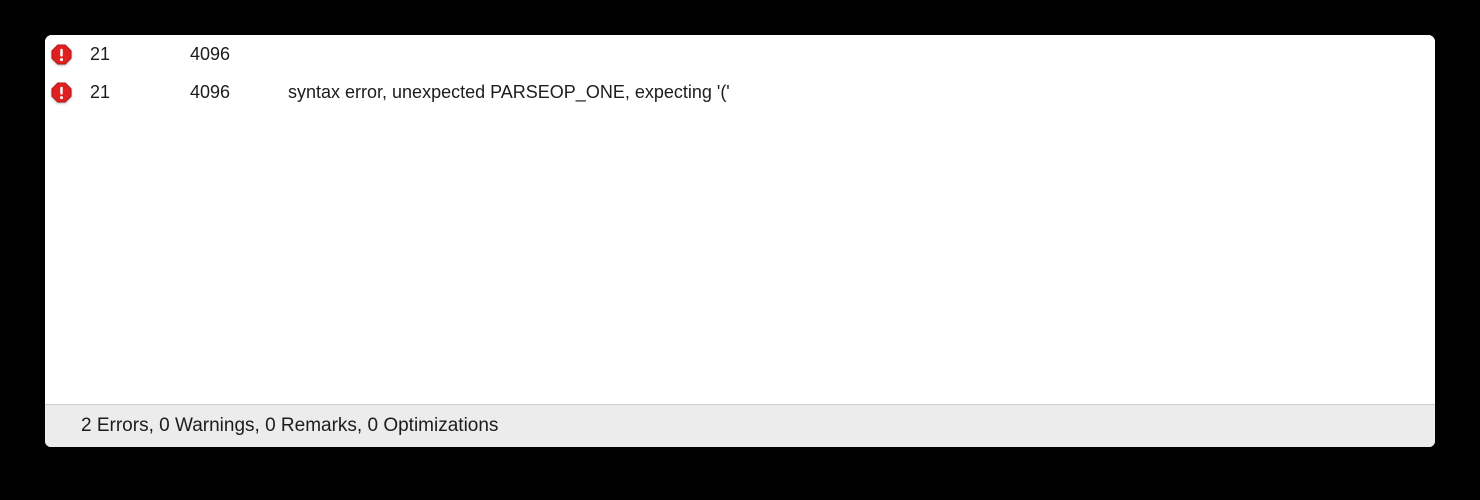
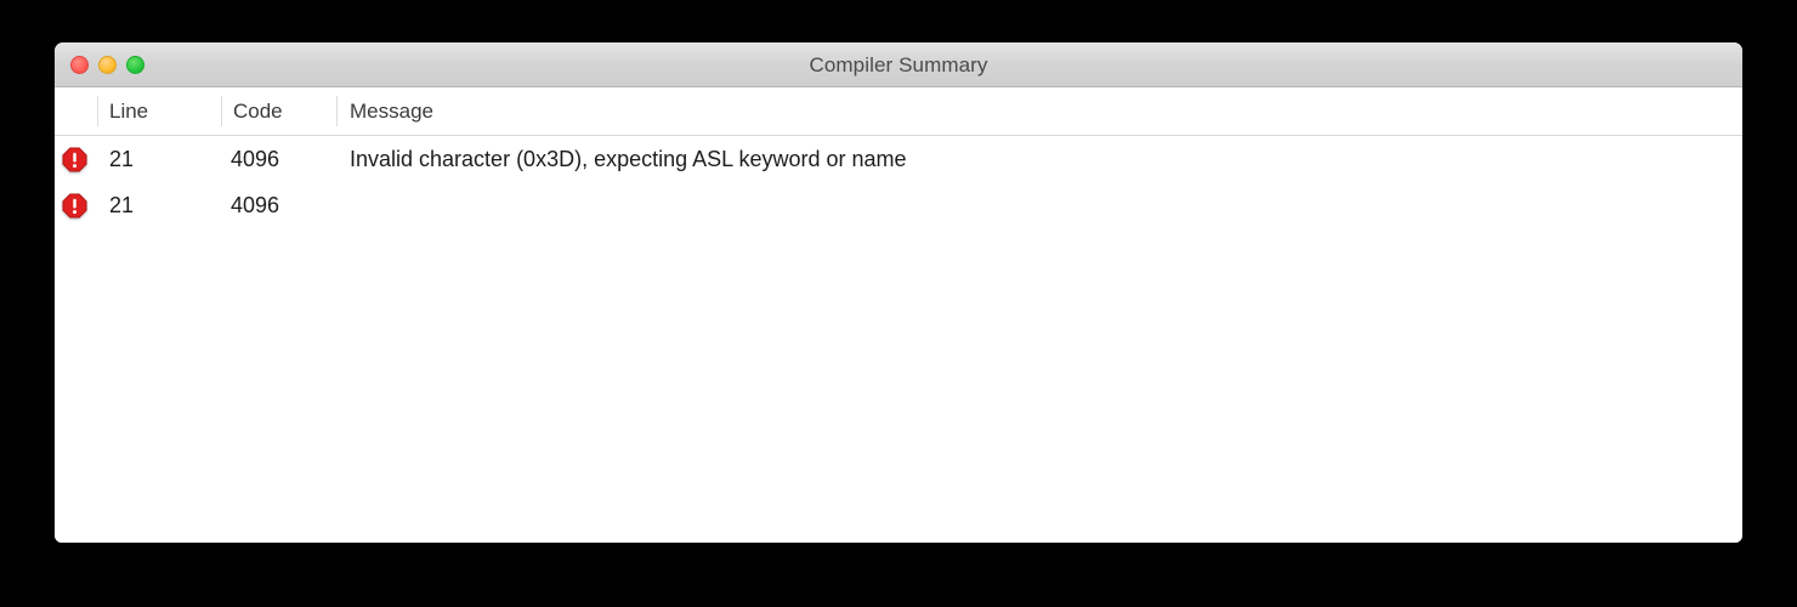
+ Compiler Summary
+ Line
+ Code
+ Message
  21
  4096
+ Invalid character (0x3D), expecting ASL keyword or name
  21
  4096
- syntax error, unexpected PARSEOP_ONE, expecting '('
- 2 Errors, 0 Warnings, 0 Remarks, 0 Optimizations
